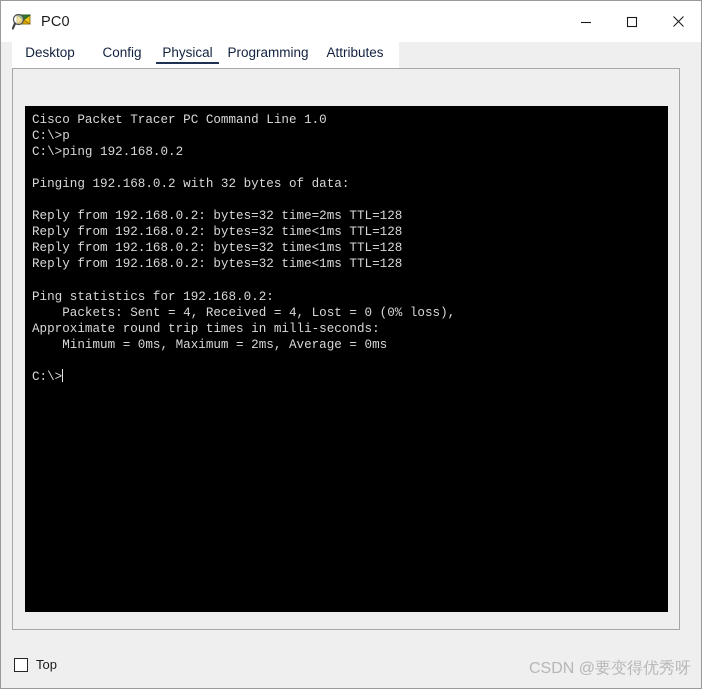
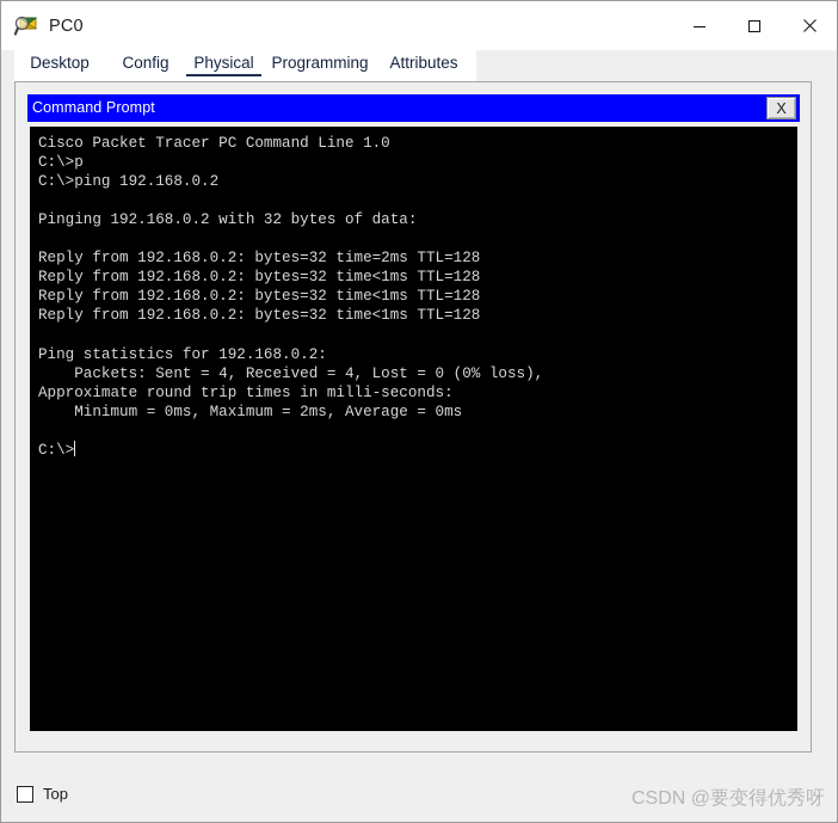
  PC0
  Desktop
  Config
  Physical
  Programming
  Attributes
+ Command Prompt
+ X
  Cisco Packet Tracer PC Command Line 1.0 C:\>p C:\>ping 192.168.0.2 Pinging 192.168.0.2 with 32 bytes of data: Reply from 192.168.0.2: bytes=32 time=2ms TTL=128 Reply from 192.168.0.2: bytes=32 time<1ms TTL=128 Reply from 192.168.0.2: bytes=32 time<1ms TTL=128 Reply from 192.168.0.2: bytes=32 time<1ms TTL=128 Ping statistics for 192.168.0.2: Packets: Sent = 4, Received = 4, Lost = 0 (0% loss), Approximate round trip times in milli-seconds: Minimum = 0ms, Maximum = 2ms, Average = 0ms C:\>
  Top
  CSDN @要变得优秀呀
